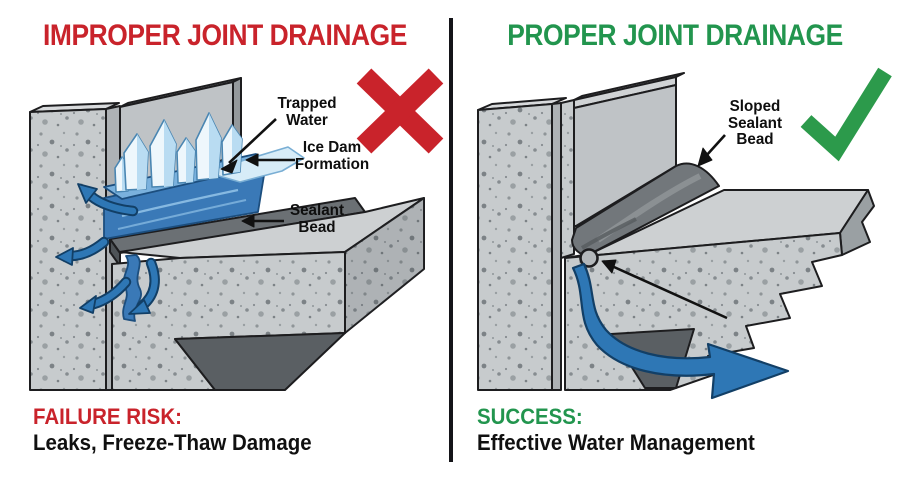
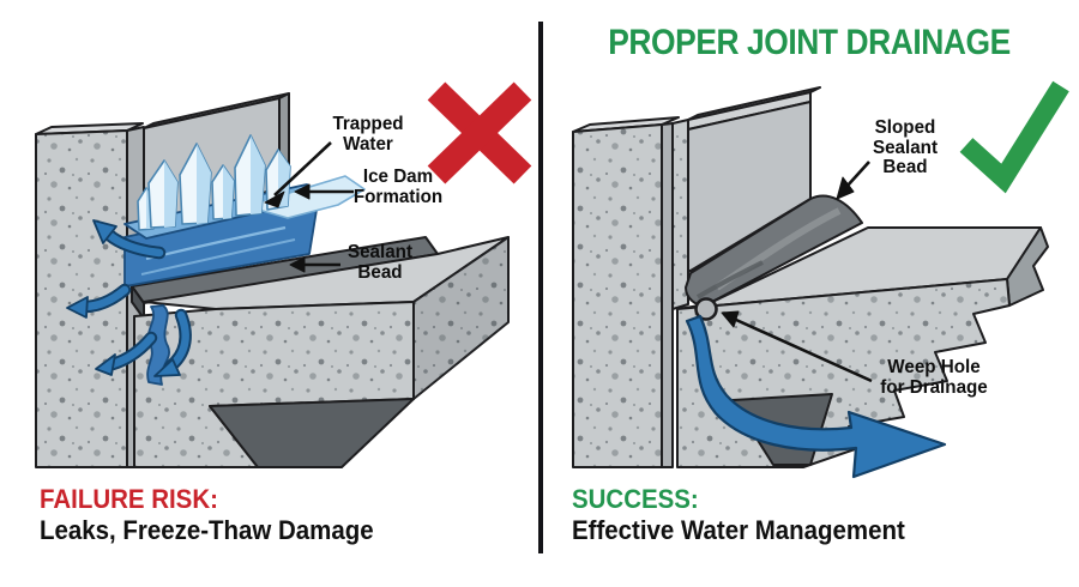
- IMPROPER JOINT DRAINAGE
  PROPER JOINT DRAINAGE
  Trapped
  Water
  Ice Dam
  Formation
  Sealant
  Bead
  Sloped
  Sealant
  Bead
+ Weep Hole
+ for Drainage
  FAILURE RISK:
  Leaks, Freeze-Thaw Damage
  SUCCESS:
  Effective Water Management
